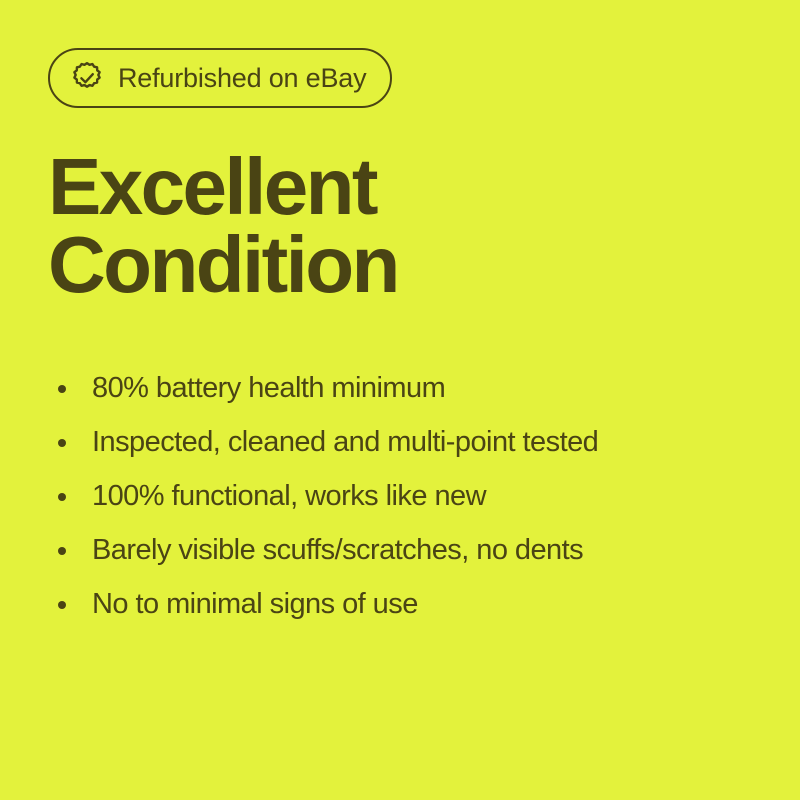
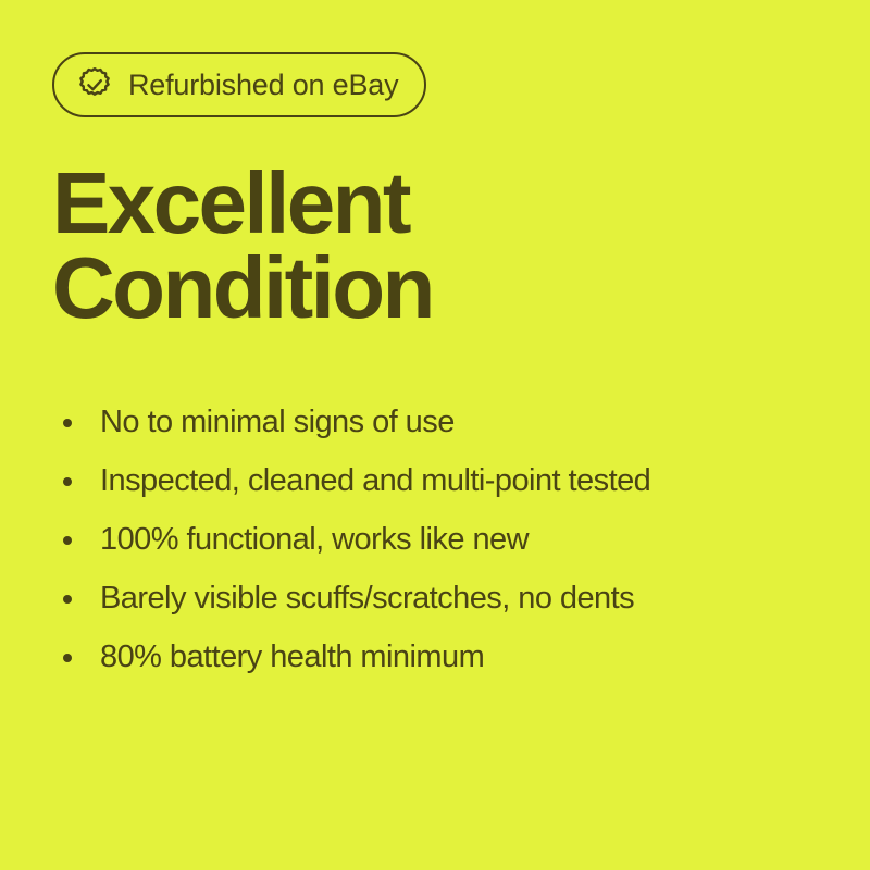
  Refurbished on eBay
  Excellent
  Condition
- 80% battery health minimum
+ No to minimal signs of use
  Inspected, cleaned and multi-point tested
  100% functional, works like new
  Barely visible scuffs/scratches, no dents
- No to minimal signs of use
+ 80% battery health minimum
